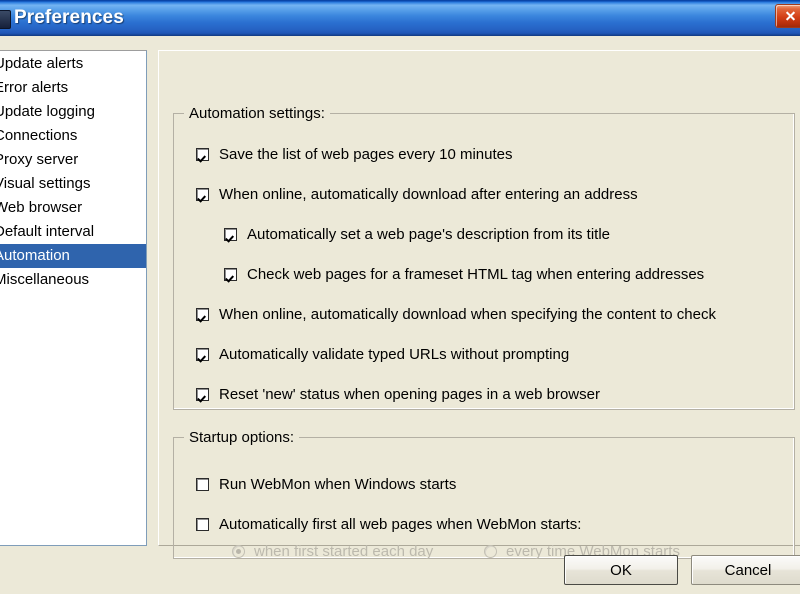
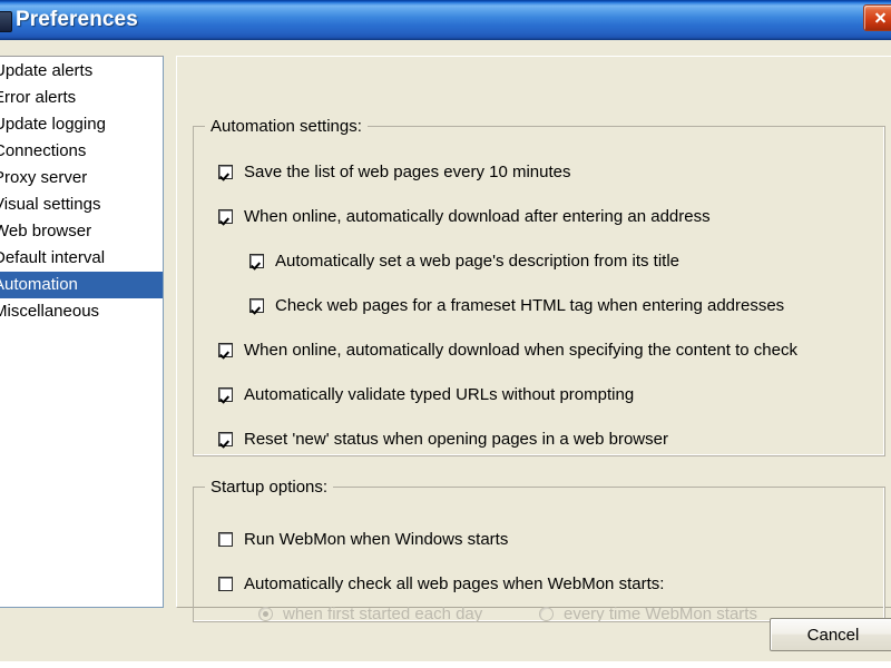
  Preferences
  pdate alerts
  rror alerts
  pdate logging
  onnections
  roxy server
  isual settings
  Web browser
  efault interval
  utomation
  Miscellaneous
  Automation settings:
  Save the list of web pages every 10 minutes
  When online, automatically download after entering an address
  Automatically set a web page's description from its title
  Check web pages for a frameset HTML tag when entering addresses
  When online, automatically download when specifying the content to check
  Automatically validate typed URLs without prompting
  Reset 'new' status when opening pages in a web browser
  Startup options:
  Run WebMon when Windows starts
- Automatically first all web pages when WebMon starts:
+ Automatically check all web pages when WebMon starts:
  when first started each day
  every time WebMon starts
- OK
  Cancel
